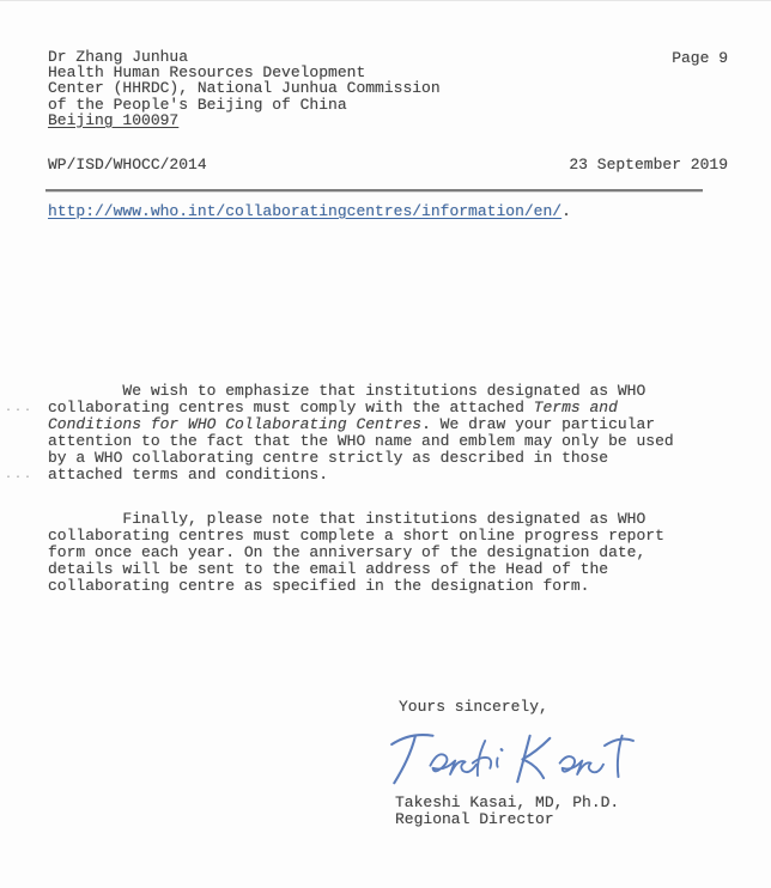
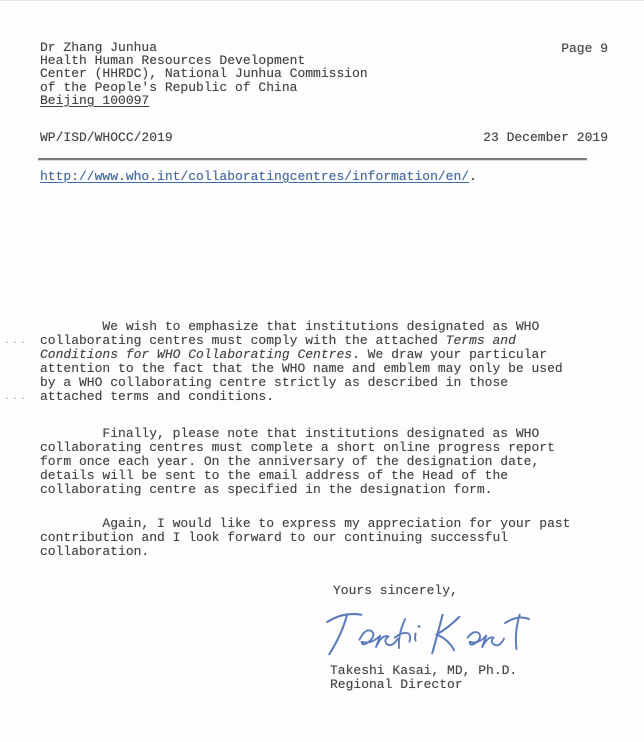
  Dr Zhang Junhua
  Health Human Resources Development
  Center (HHRDC), National Junhua Commission
- of the People's Beijing of China
+ of the People's Republic of China
  Beijing 100097
  Page 9
- WP/ISD/WHOCC/2014
+ WP/ISD/WHOCC/2019
- 23 September 2019
+ 23 December 2019
  http://www.who.int/collaboratingcentres/information/en/.
  ...
  ...
  We wish to emphasize that institutions designated as WHO
  collaborating centres must comply with the attached Terms and
  Conditions for WHO Collaborating Centres. We draw your particular
  attention to the fact that the WHO name and emblem may only be used
  by a WHO collaborating centre strictly as described in those
  attached terms and conditions.
  Finally, please note that institutions designated as WHO
  collaborating centres must complete a short online progress report
  form once each year. On the anniversary of the designation date,
  details will be sent to the email address of the Head of the
  collaborating centre as specified in the designation form.
+ Again, I would like to express my appreciation for your past
+ contribution and I look forward to our continuing successful
+ collaboration.
  Yours sincerely,
  Takeshi Kasai, MD, Ph.D.
  Regional Director
